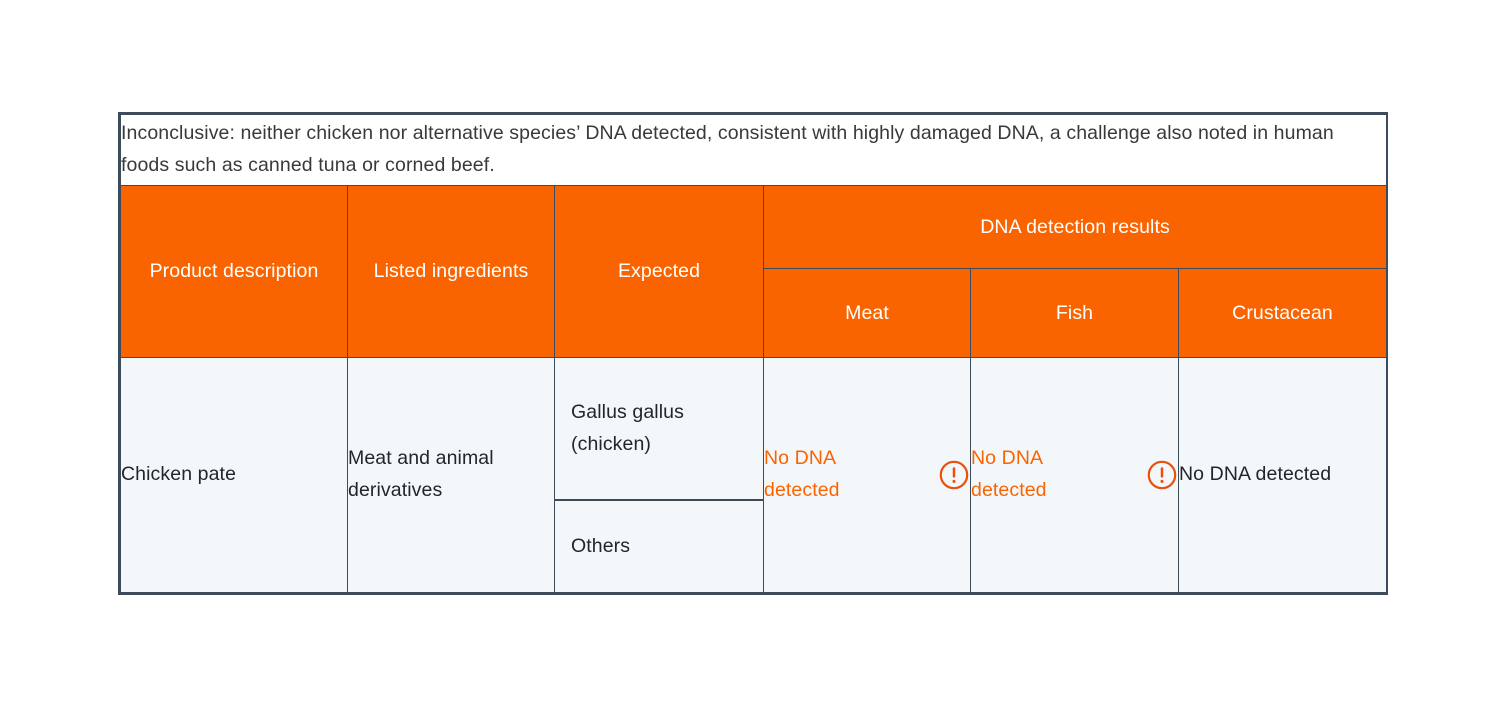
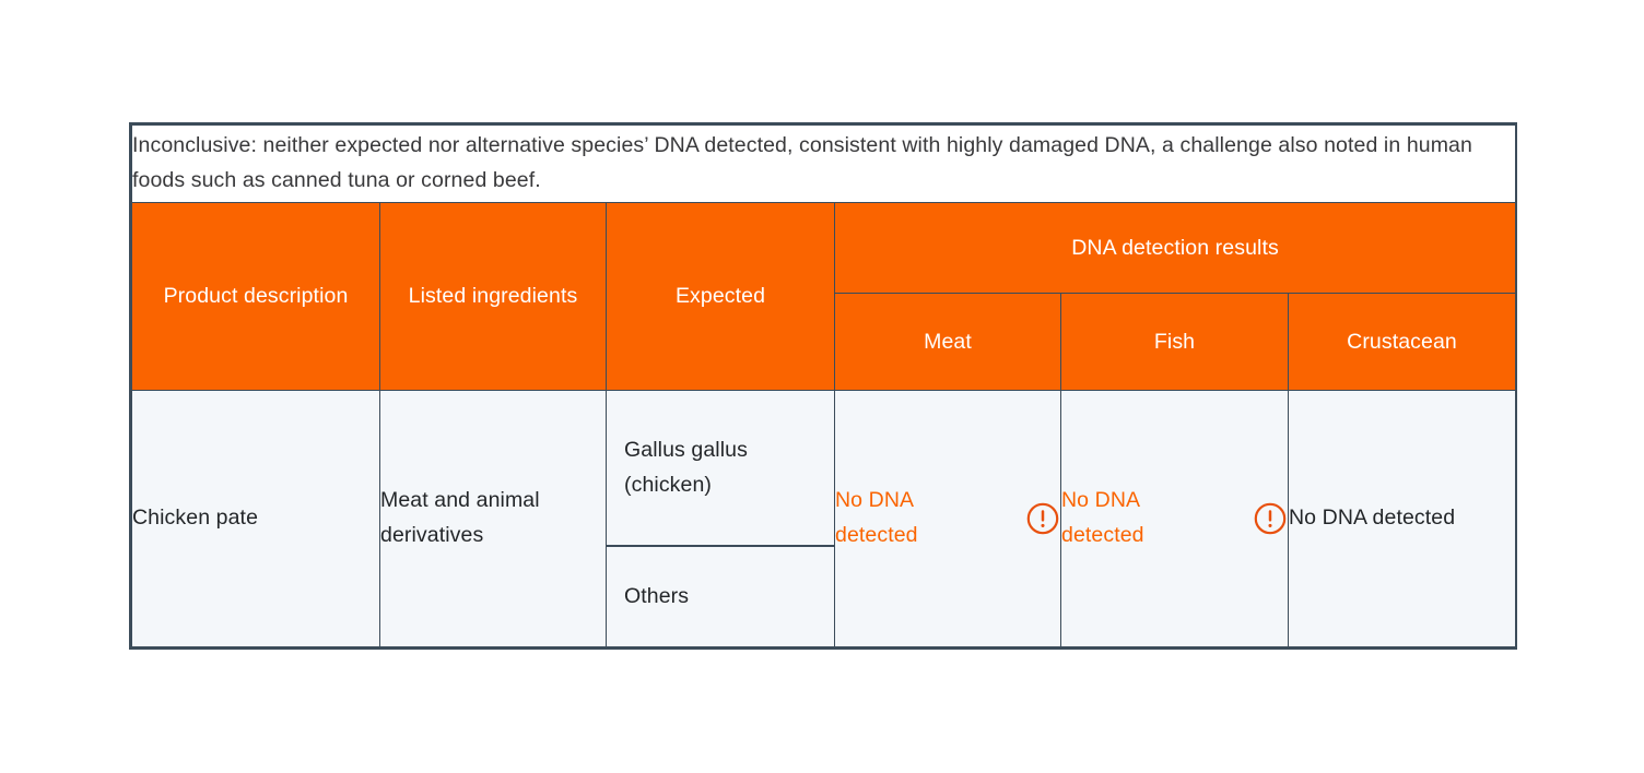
- Inconclusive: neither chicken nor alternative species’ DNA detected, consistent with highly damaged DNA, a challenge also noted in human foods such as canned tuna or corned beef.
+ Inconclusive: neither expected nor alternative species’ DNA detected, consistent with highly damaged DNA, a challenge also noted in human foods such as canned tuna or corned beef.
  Product description	Listed ingredients	Expected	DNA detection results
  Meat	Fish	Crustacean
  Chicken pate	Meat and animal derivatives
  Gallus gallus (chicken)
  Others
  			No DNA detected	No DNA detected	No DNA detected
